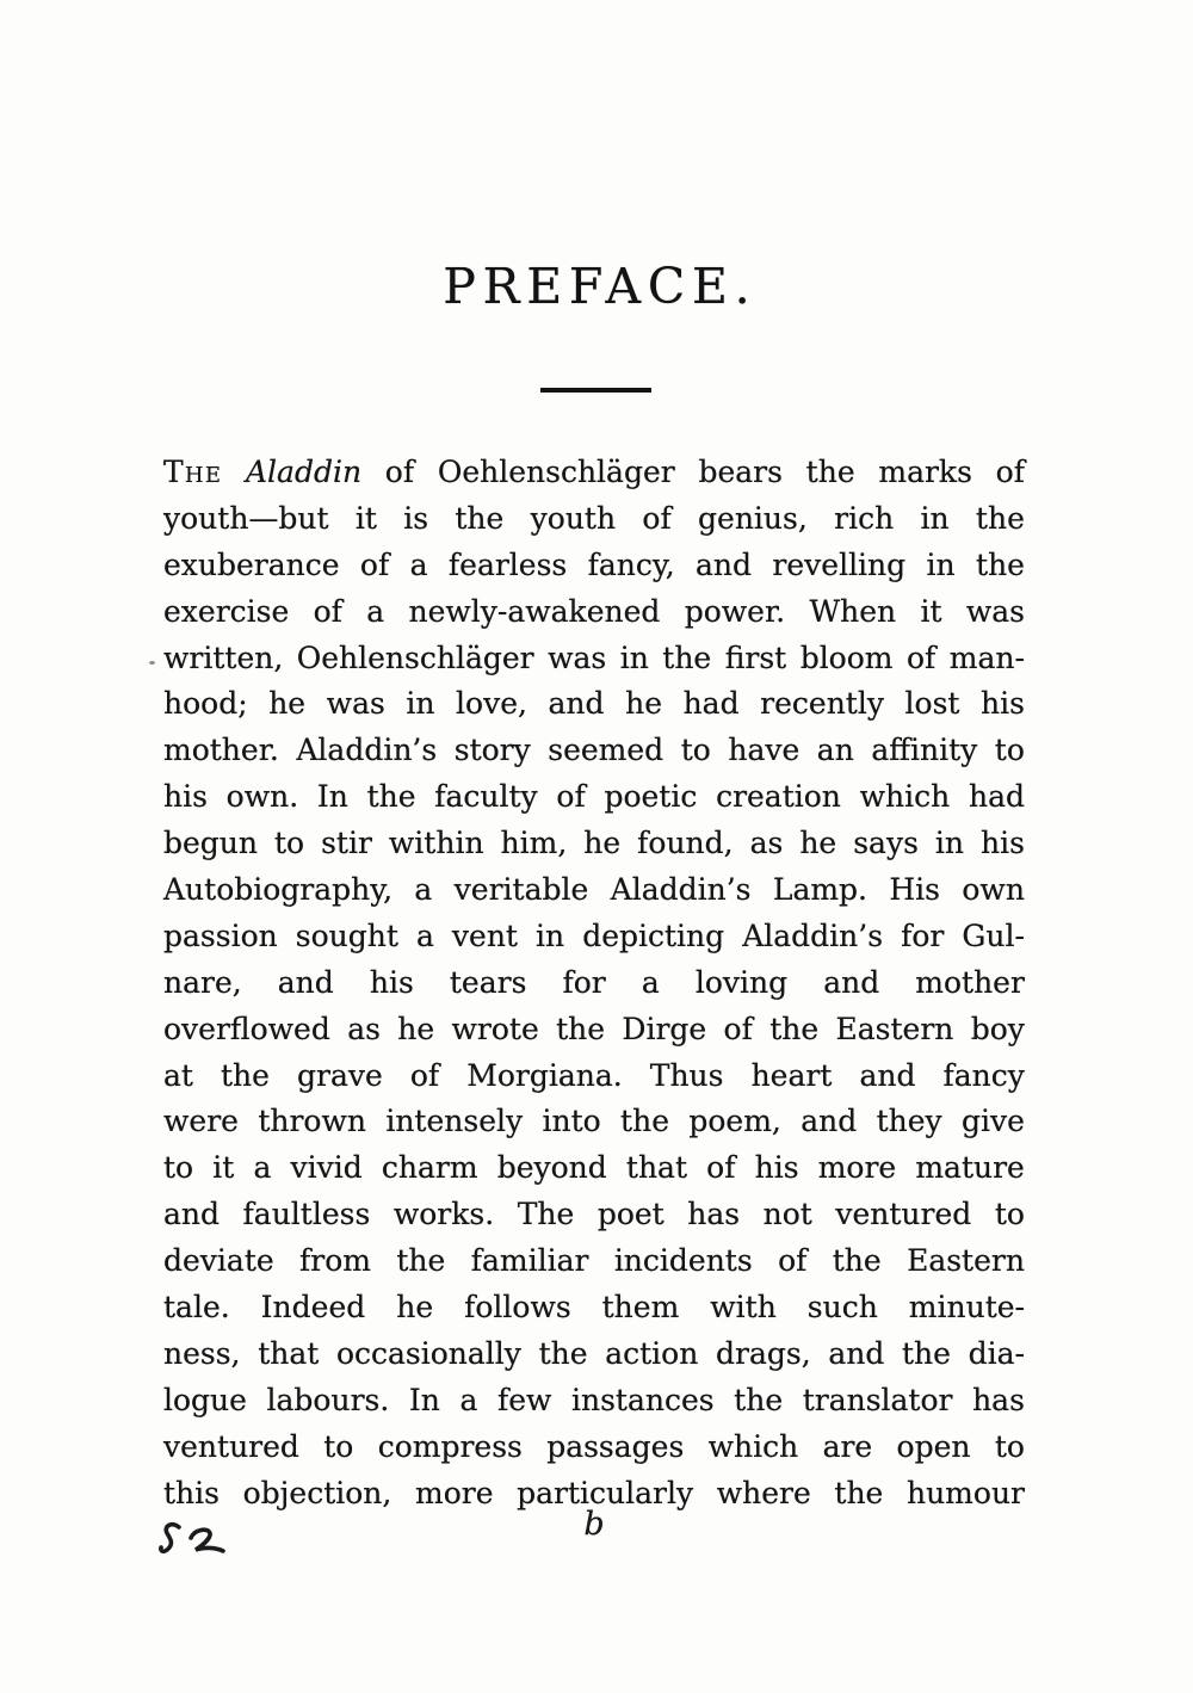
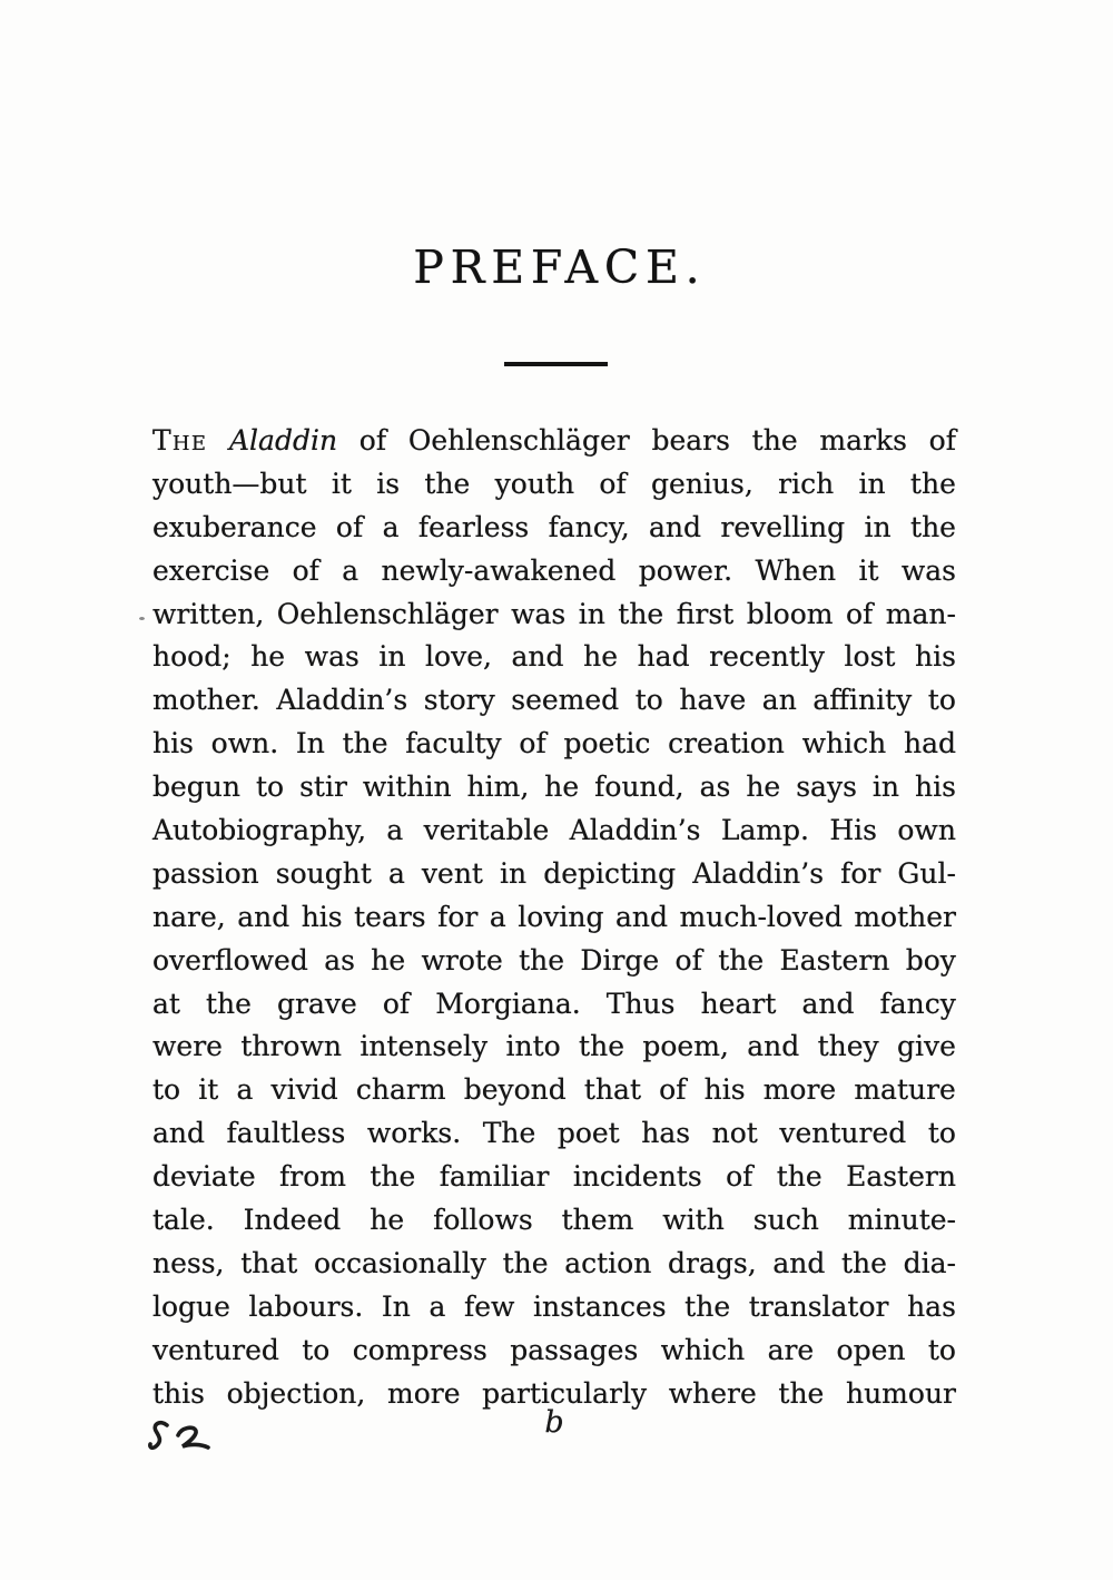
  PREFACE.
  The
  Aladdin
  of
  Oehlenschläger
  bears
  the
  marks
  of
  youth—but
  it
  is
  the
  youth
  of
  genius,
  rich
  in
  the
  exuberance
  of
  a
  fearless
  fancy,
  and
  revelling
  in
  the
  exercise
  of
  a
  newly-awakened
  power.
  When
  it
  was
  written,
  Oehlenschläger
  was
  in
  the
  first
  bloom
  of
  man-
  hood;
  he
  was
  in
  love,
  and
  he
  had
  recently
  lost
  his
  mother.
  Aladdin’s
  story
  seemed
  to
  have
  an
  affinity
  to
  his
  own.
  In
  the
  faculty
  of
  poetic
  creation
  which
  had
  begun
  to
  stir
  within
  him,
  he
  found,
  as
  he
  says
  in
  his
  Autobiography,
  a
  veritable
  Aladdin’s
  Lamp.
  His
  own
  passion
  sought
  a
  vent
  in
  depicting
  Aladdin’s
  for
  Gul-
  nare,
  and
  his
  tears
  for
  a
  loving
  and
+ much-loved
  mother
  overflowed
  as
  he
  wrote
  the
  Dirge
  of
  the
  Eastern
  boy
  at
  the
  grave
  of
  Morgiana.
  Thus
  heart
  and
  fancy
  were
  thrown
  intensely
  into
  the
  poem,
  and
  they
  give
  to
  it
  a
  vivid
  charm
  beyond
  that
  of
  his
  more
  mature
  and
  faultless
  works.
  The
  poet
  has
  not
  ventured
  to
  deviate
  from
  the
  familiar
  incidents
  of
  the
  Eastern
  tale.
  Indeed
  he
  follows
  them
  with
  such
  minute-
  ness,
  that
  occasionally
  the
  action
  drags,
  and
  the
  dia-
  logue
  labours.
  In
  a
  few
  instances
  the
  translator
  has
  ventured
  to
  compress
  passages
  which
  are
  open
  to
  this
  objection,
  more
  particularly
  where
  the
  humour
  b
